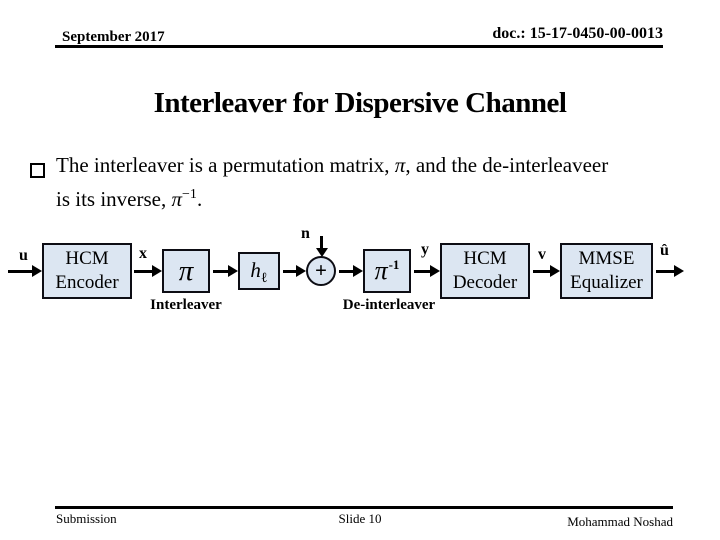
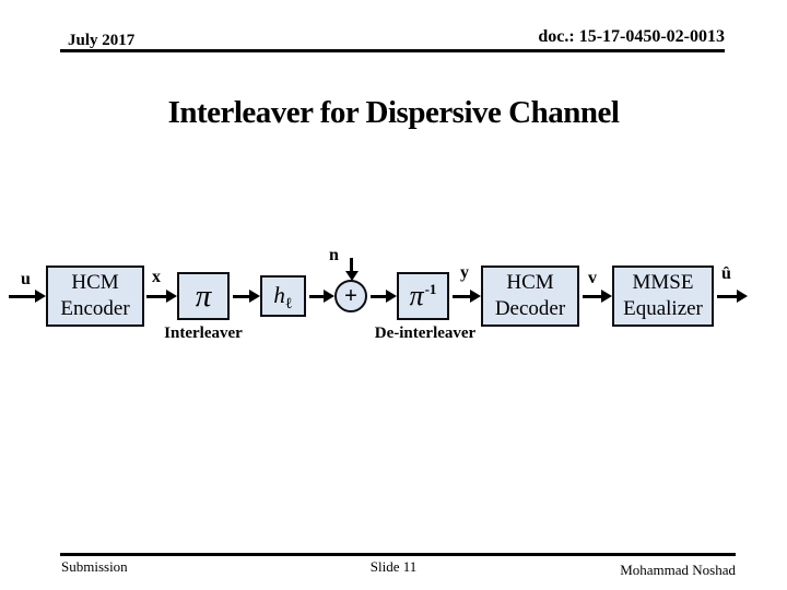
- September 2017
+ July 2017
- doc.: 15-17-0450-00-0013
+ doc.: 15-17-0450-02-0013
  Interleaver for Dispersive Channel
- The interleaver is a permutation matrix, π, and the de-interleaveer
- is its inverse, π−1.
  u
  HCM
  Encoder
  x
  π
  Interleaver
  hℓ
  n
  +
  π-1
  De-interleaver
  y
  HCM
  Decoder
  v
  MMSE
  Equalizer
  û
  Submission
- Slide 10
+ Slide 11
  Mohammad Noshad
